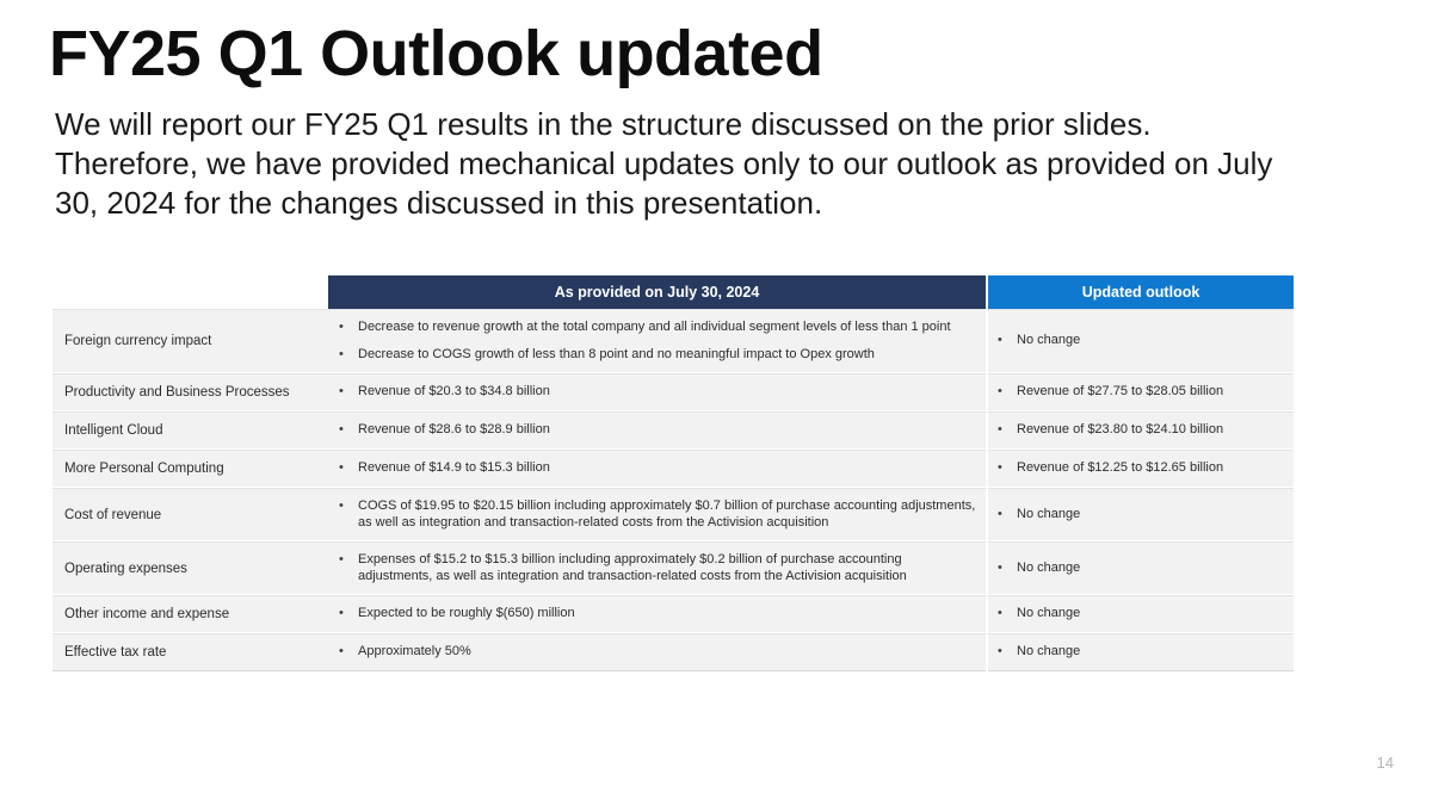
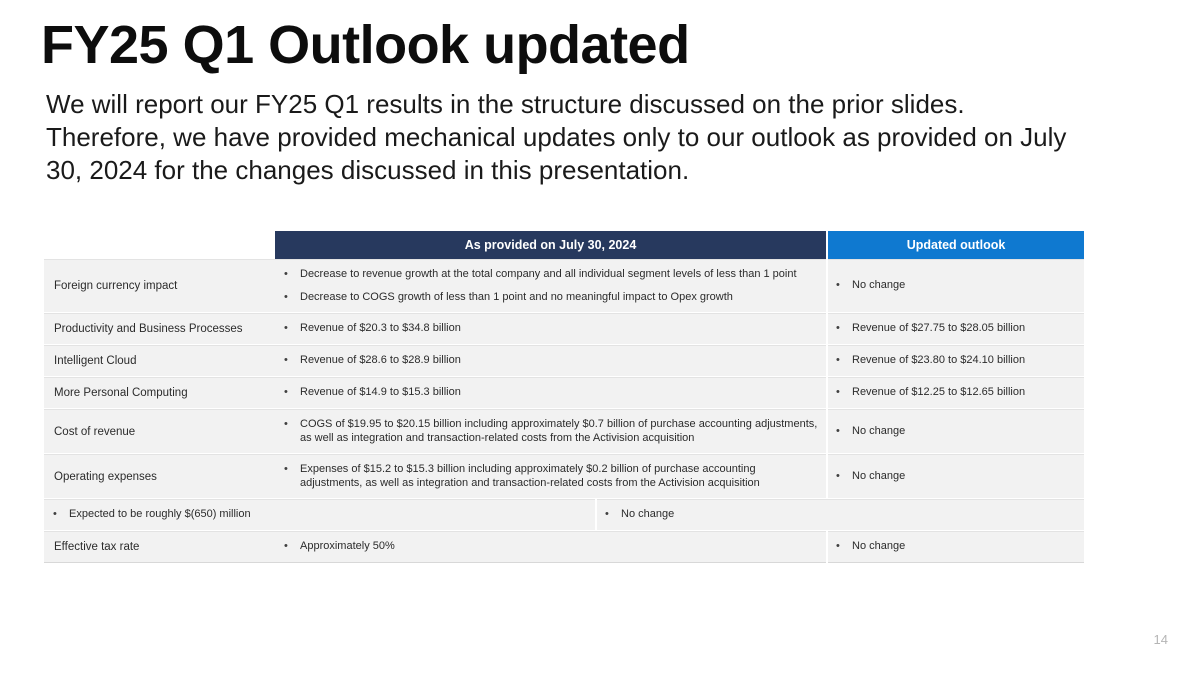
  FY25 Q1 Outlook updated
  We will report our FY25 Q1 results in the structure discussed on the prior slides. Therefore, we have provided mechanical updates only to our outlook as provided on July 30, 2024 for the changes discussed in this presentation.
  As provided on July 30, 2024
  Updated outlook
  Foreign currency impact
  •
  Decrease to revenue growth at the total company and all individual segment levels of less than 1 point
  •
- Decrease to COGS growth of less than 8 point and no meaningful impact to Opex growth
+ Decrease to COGS growth of less than 1 point and no meaningful impact to Opex growth
  •
  No change
  Productivity and Business Processes
  •
  Revenue of $20.3 to $34.8 billion
  •
  Revenue of $27.75 to $28.05 billion
  Intelligent Cloud
  •
  Revenue of $28.6 to $28.9 billion
  •
  Revenue of $23.80 to $24.10 billion
  More Personal Computing
  •
  Revenue of $14.9 to $15.3 billion
  •
  Revenue of $12.25 to $12.65 billion
  Cost of revenue
  •
  COGS of $19.95 to $20.15 billion including approximately $0.7 billion of purchase accounting adjustments, as well as integration and transaction-related costs from the Activision acquisition
  •
  No change
  Operating expenses
  •
  Expenses of $15.2 to $15.3 billion including approximately $0.2 billion of purchase accounting adjustments, as well as integration and transaction-related costs from the Activision acquisition
  •
  No change
- Other income and expense
  •
  Expected to be roughly $(650) million
  •
  No change
  Effective tax rate
  •
  Approximately 50%
  •
  No change
  14
